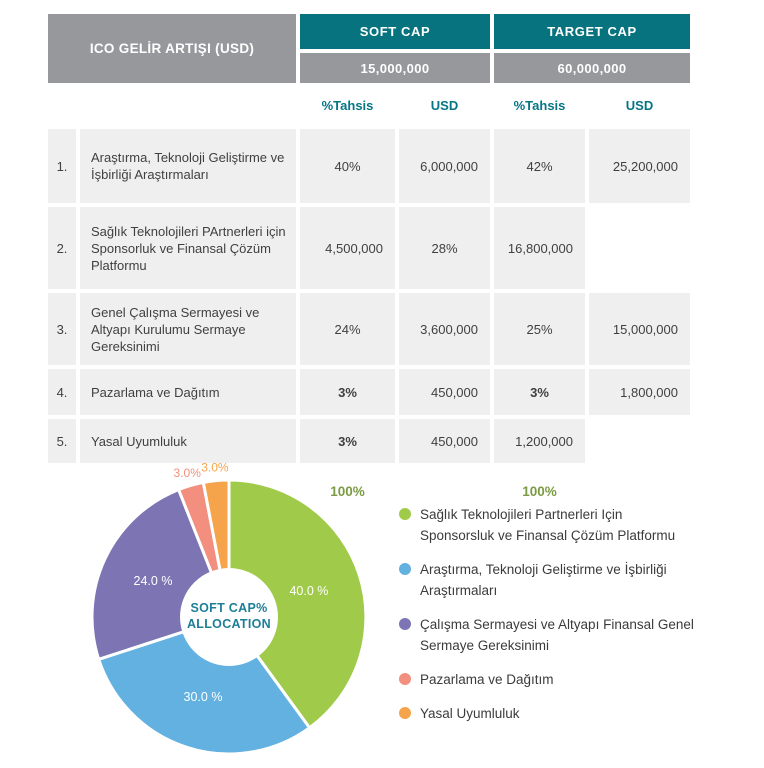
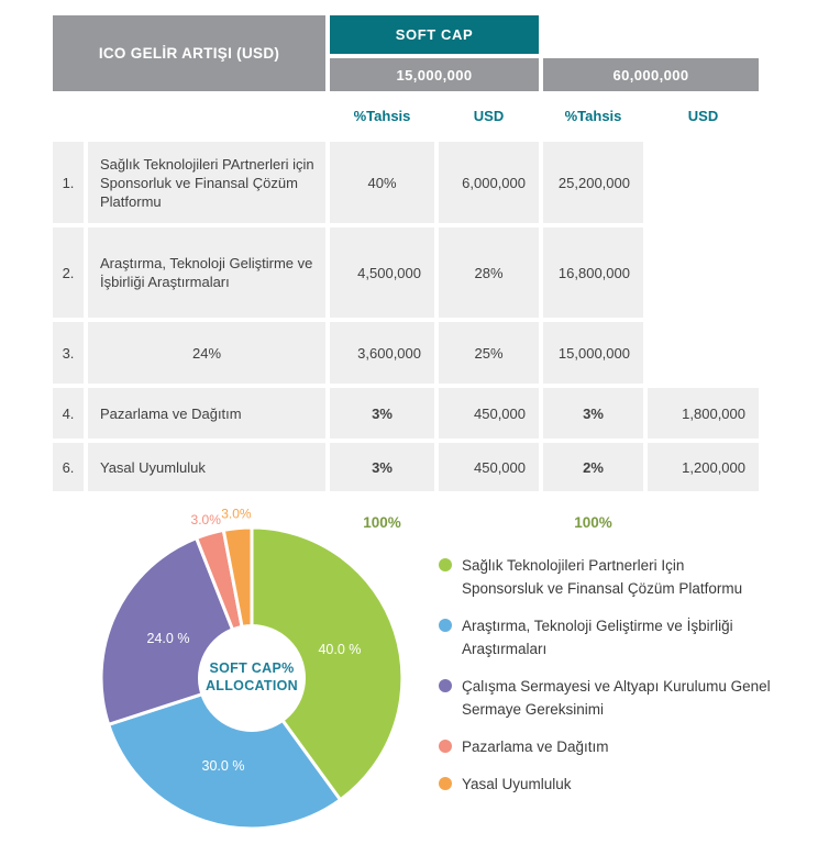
  ICO GELİR ARTIŞI (USD)
  SOFT CAP
- TARGET CAP
  15,000,000
  60,000,000
  %Tahsis
  USD
  %Tahsis
  USD
  1.
- Araştırma, Teknoloji Geliştirme ve İşbirliği Araştırmaları
+ Sağlık Teknolojileri PArtnerleri için Sponsorluk ve Finansal Çözüm Platformu
  40%
  6,000,000
- 42%
  25,200,000
  2.
- Sağlık Teknolojileri PArtnerleri için Sponsorluk ve Finansal Çözüm Platformu
+ Araştırma, Teknoloji Geliştirme ve İşbirliği Araştırmaları
  4,500,000
  28%
  16,800,000
  3.
- Genel Çalışma Sermayesi ve Altyapı Kurulumu Sermaye Gereksinimi
  24%
  3,600,000
  25%
  15,000,000
  4.
  Pazarlama ve Dağıtım
  3%
  450,000
  3%
  1,800,000
- 5.
+ 6.
  Yasal Uyumluluk
  3%
  450,000
+ 2%
  1,200,000
  100%
  100%
  SOFT CAP% ALLOCATION
  40.0 %
  30.0 %
  24.0 %
  3.0%
  3.0%
  Sağlık Teknolojileri Partnerleri Için
  Sponsorsluk ve Finansal Çözüm Platformu
  Araştırma, Teknoloji Geliştirme ve İşbirliği
  Araştırmaları
- Çalışma Sermayesi ve Altyapı Finansal Genel
+ Çalışma Sermayesi ve Altyapı Kurulumu Genel
  Sermaye Gereksinimi
  Pazarlama ve Dağıtım
  Yasal Uyumluluk
